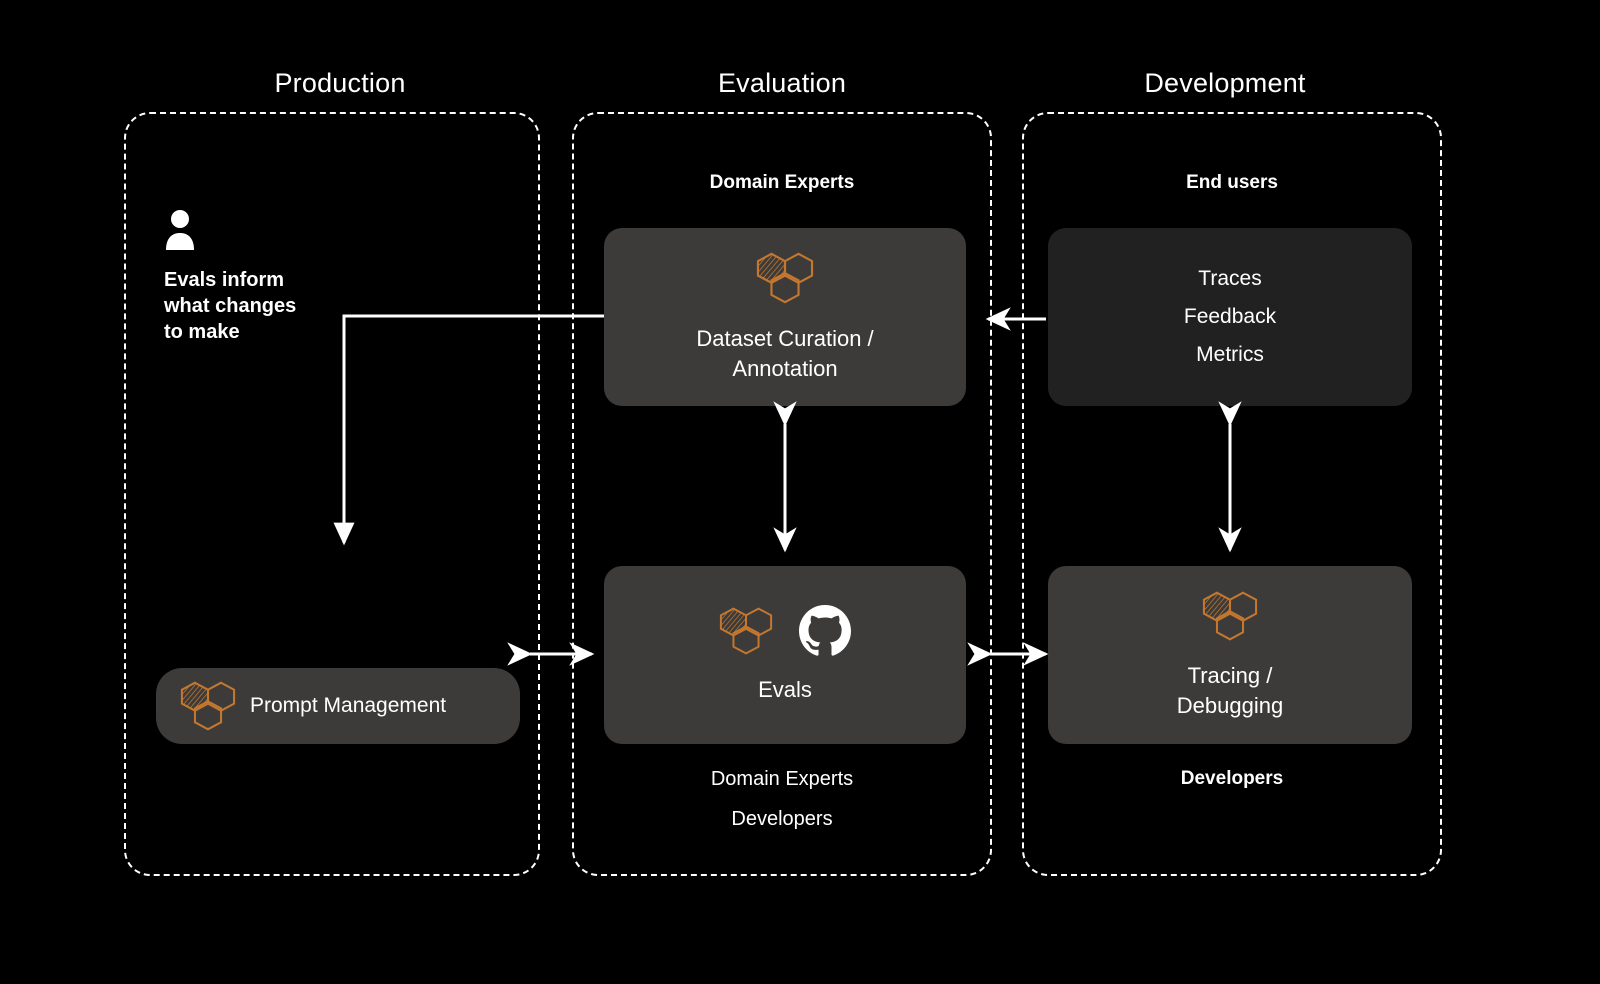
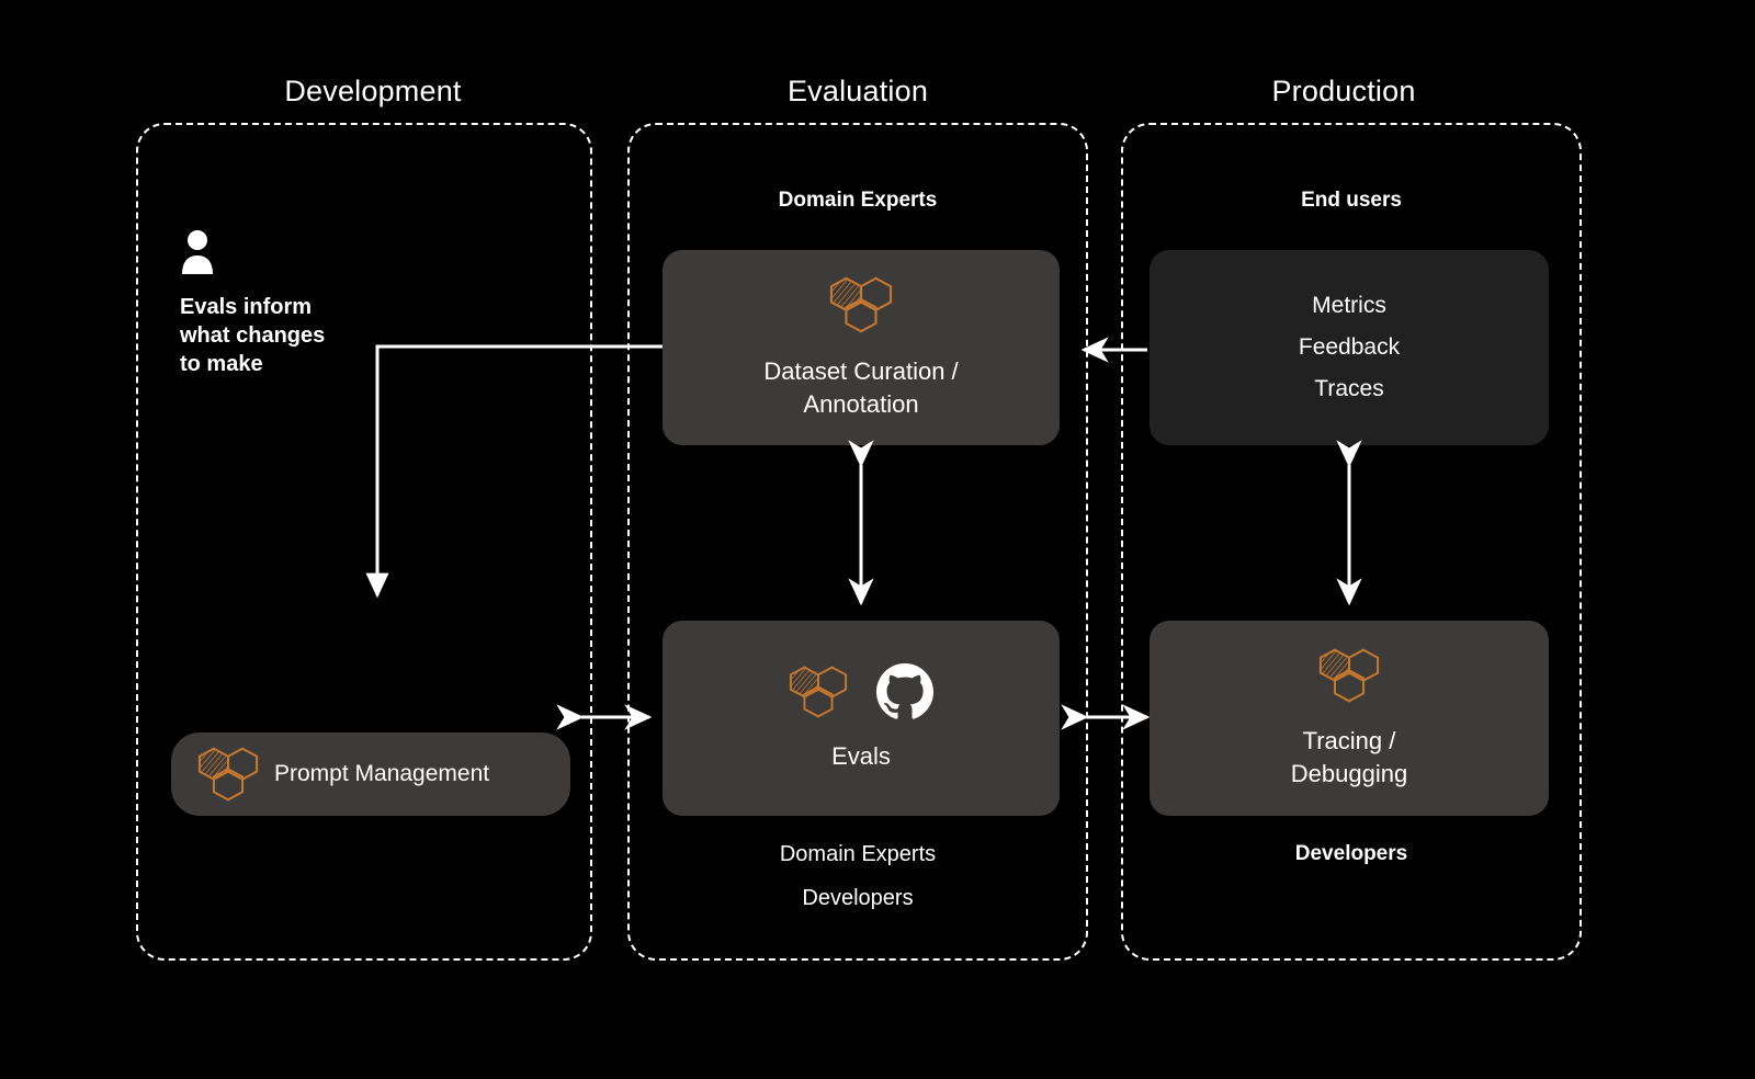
- Production
+ Development
  Evaluation
- Development
+ Production
  Evals inform
  what changes
  to make
  Prompt Management
  Domain Experts
  Dataset Curation /
  Annotation
  Evals
  Domain Experts
  Developers
  End users
- Traces
+ Metrics
  Feedback
- Metrics
+ Traces
  Tracing /
  Debugging
  Developers
